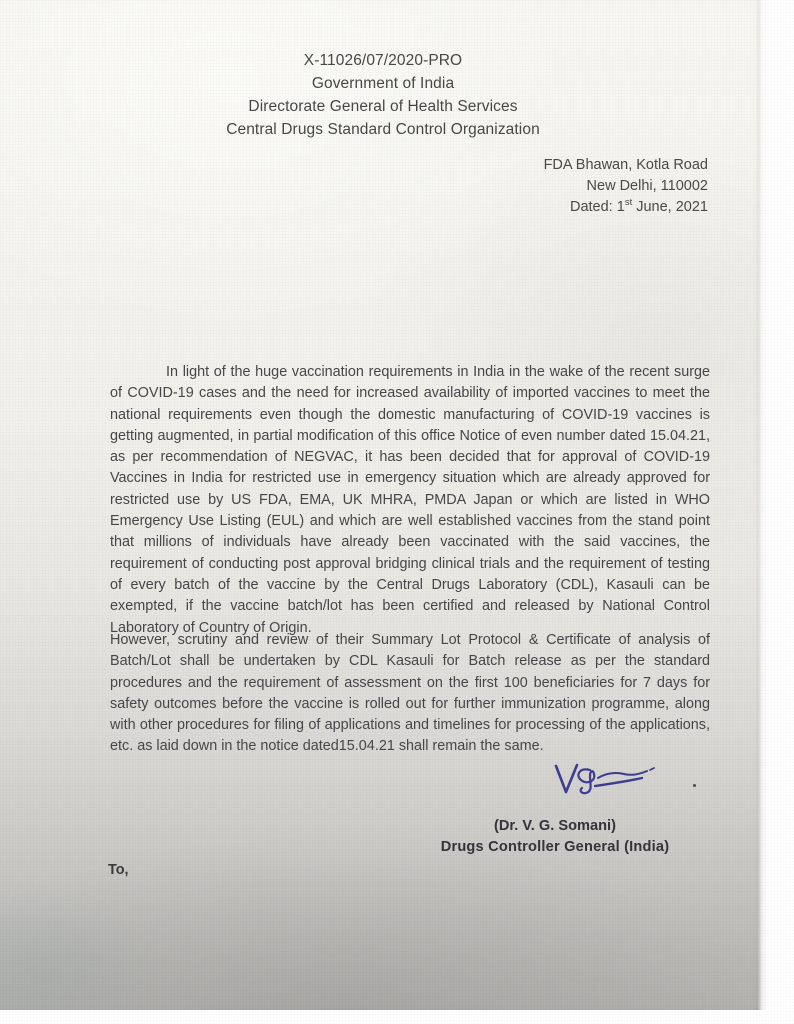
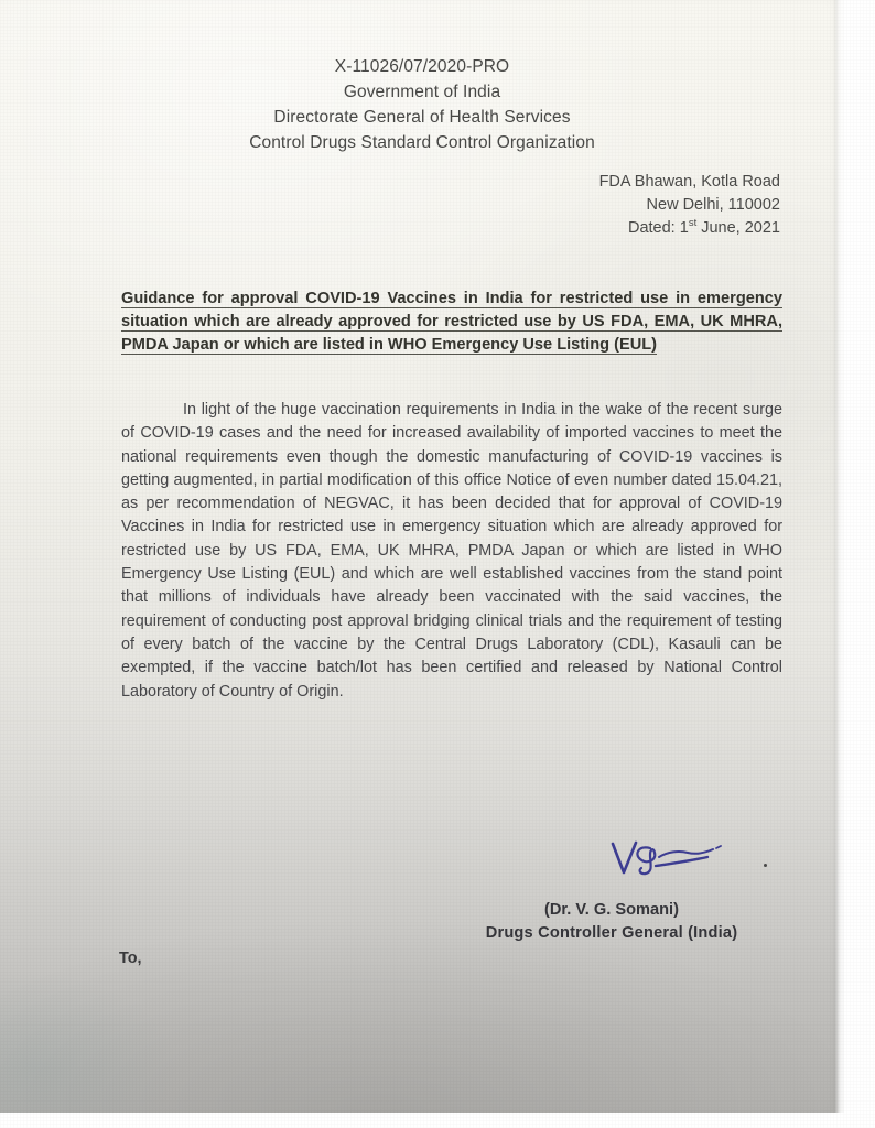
  X-11026/07/2020-PRO
  Government of India
  Directorate General of Health Services
- Central Drugs Standard Control Organization
+ Control Drugs Standard Control Organization
  FDA Bhawan, Kotla Road
  New Delhi, 110002
  Dated: 1st June, 2021
+ Guidance for approval COVID-19 Vaccines in India for restricted use in emergency situation which are already approved for restricted use by US FDA, EMA, UK MHRA, PMDA Japan or which are listed in WHO Emergency Use Listing (EUL)
  In light of the huge vaccination requirements in India in the wake of the recent surge of COVID-19 cases and the need for increased availability of imported vaccines to meet the national requirements even though the domestic manufacturing of COVID-19 vaccines is getting augmented, in partial modification of this office Notice of even number dated 15.04.21, as per recommendation of NEGVAC, it has been decided that for approval of COVID-19 Vaccines in India for restricted use in emergency situation which are already approved for restricted use by US FDA, EMA, UK MHRA, PMDA Japan or which are listed in WHO Emergency Use Listing (EUL) and which are well established vaccines from the stand point that millions of individuals have already been vaccinated with the said vaccines, the requirement of conducting post approval bridging clinical trials and the requirement of testing of every batch of the vaccine by the Central Drugs Laboratory (CDL), Kasauli can be exempted, if the vaccine batch/lot has been certified and released by National Control Laboratory of Country of Origin.
- However, scrutiny and review of their Summary Lot Protocol & Certificate of analysis of Batch/Lot shall be undertaken by CDL Kasauli for Batch release as per the standard procedures and the requirement of assessment on the first 100 beneficiaries for 7 days for safety outcomes before the vaccine is rolled out for further immunization programme, along with other procedures for filing of applications and timelines for processing of the applications, etc. as laid down in the notice dated15.04.21 shall remain the same.
  (Dr. V. G. Somani)
  Drugs Controller General (India)
  To,
